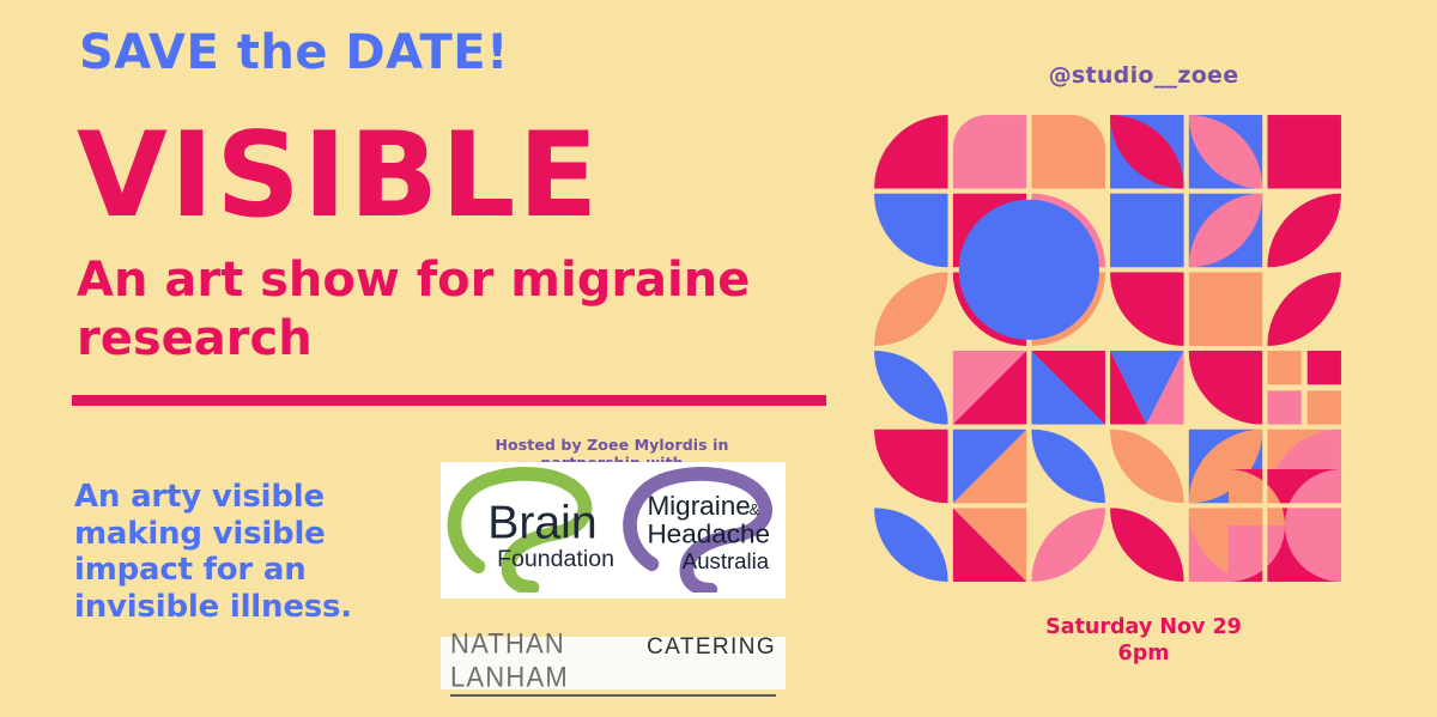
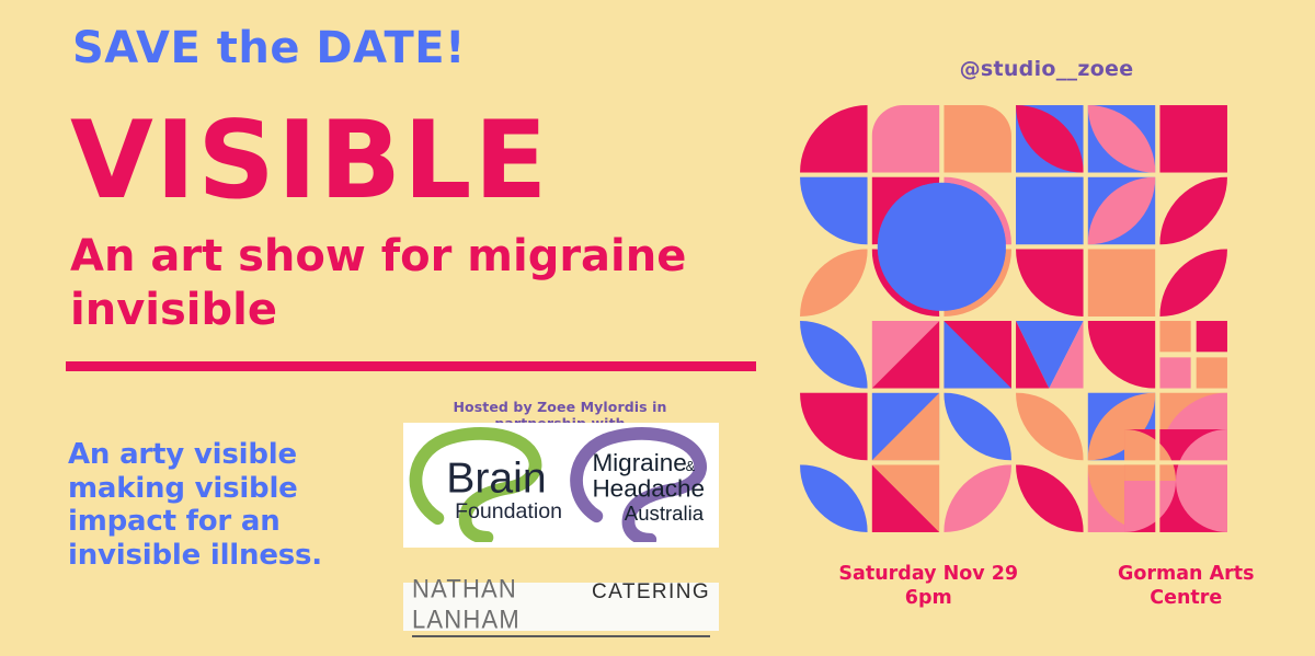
  SAVE the DATE!
  VISIBLE
- An art show for migraine research
+ An art show for migraine invisible
  An arty visible making visible impact for an invisible illness.
  Brain
  Foundation
  Migraine
  &
  Headache
  Australia
  NATHAN LANHAM
  CATERING
  @studio__zoee
  Saturday Nov 29
  6pm
+ Gorman Arts
+ Centre
